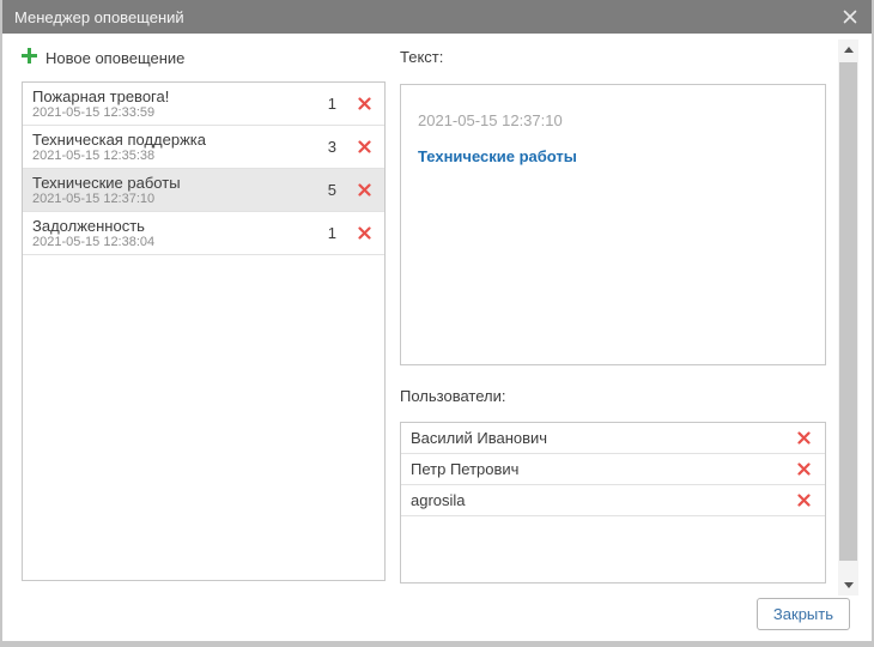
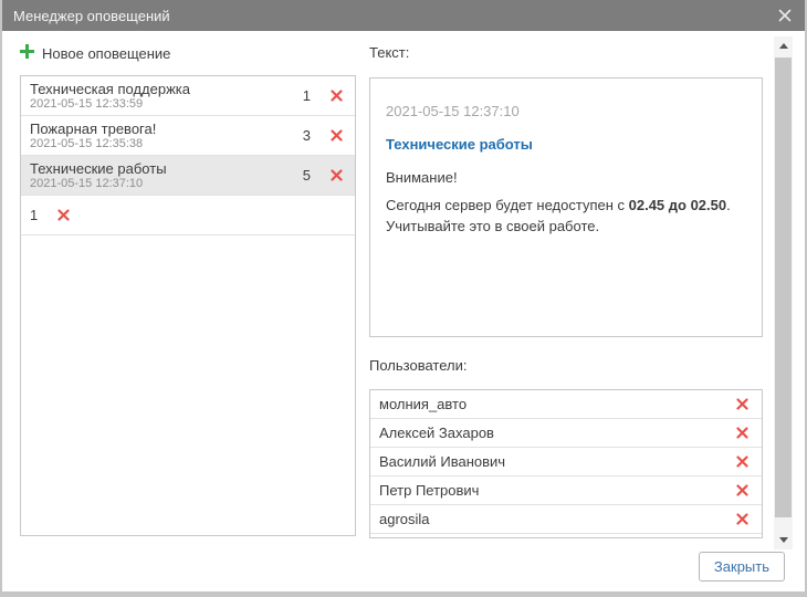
  Менеджер оповещений
  Новое оповещение
- Пожарная тревога!
+ Техническая поддержка
  2021-05-15 12:33:59
  1
- Техническая поддержка
+ Пожарная тревога!
  2021-05-15 12:35:38
  3
  Технические работы
  2021-05-15 12:37:10
  5
- Задолженность
- 2021-05-15 12:38:04
  1
  Текст:
  2021-05-15 12:37:10
  Технические работы
+ Внимание!
+ Сегодня сервер будет недоступен с 02.45 до 02.50.
+ Учитывайте это в своей работе.
  Пользователи:
+ молния_авто
+ Алексей Захаров
  Василий Иванович
  Петр Петрович
  agrosila
  Закрыть
